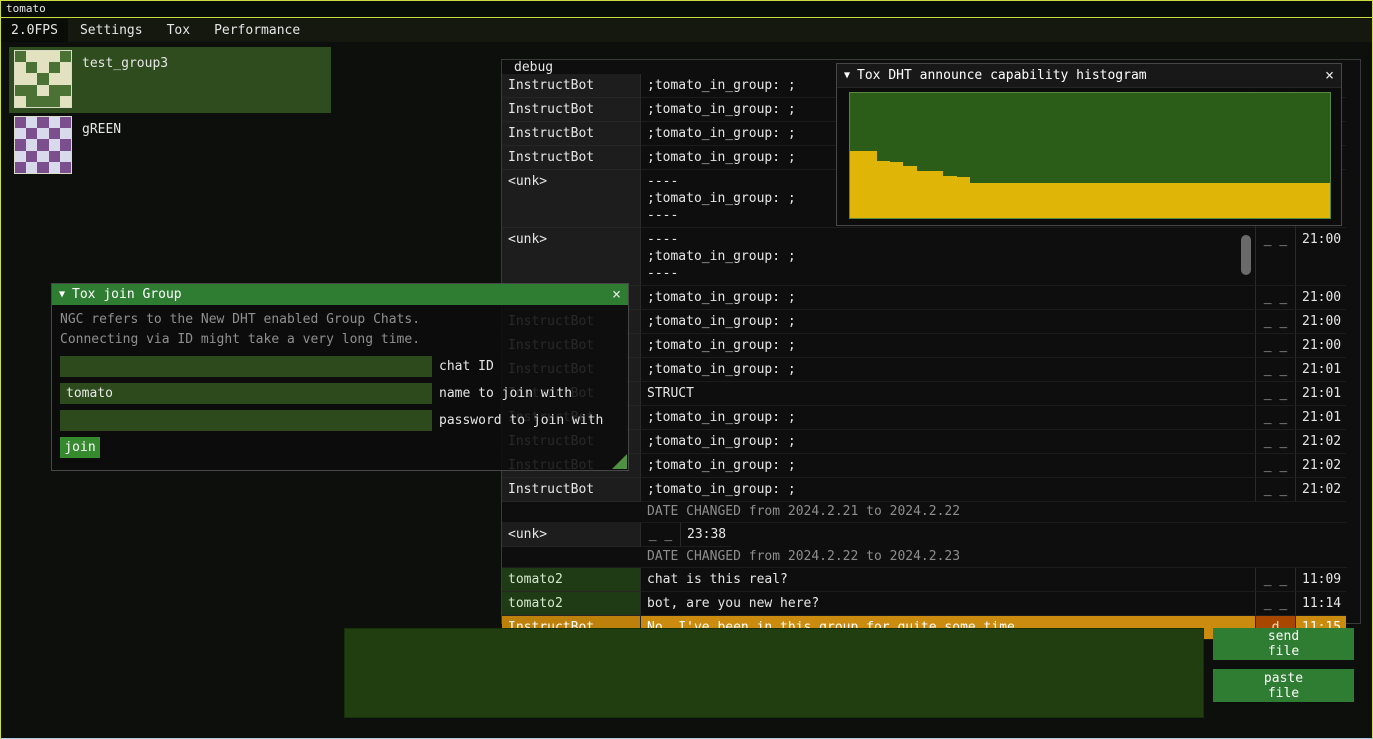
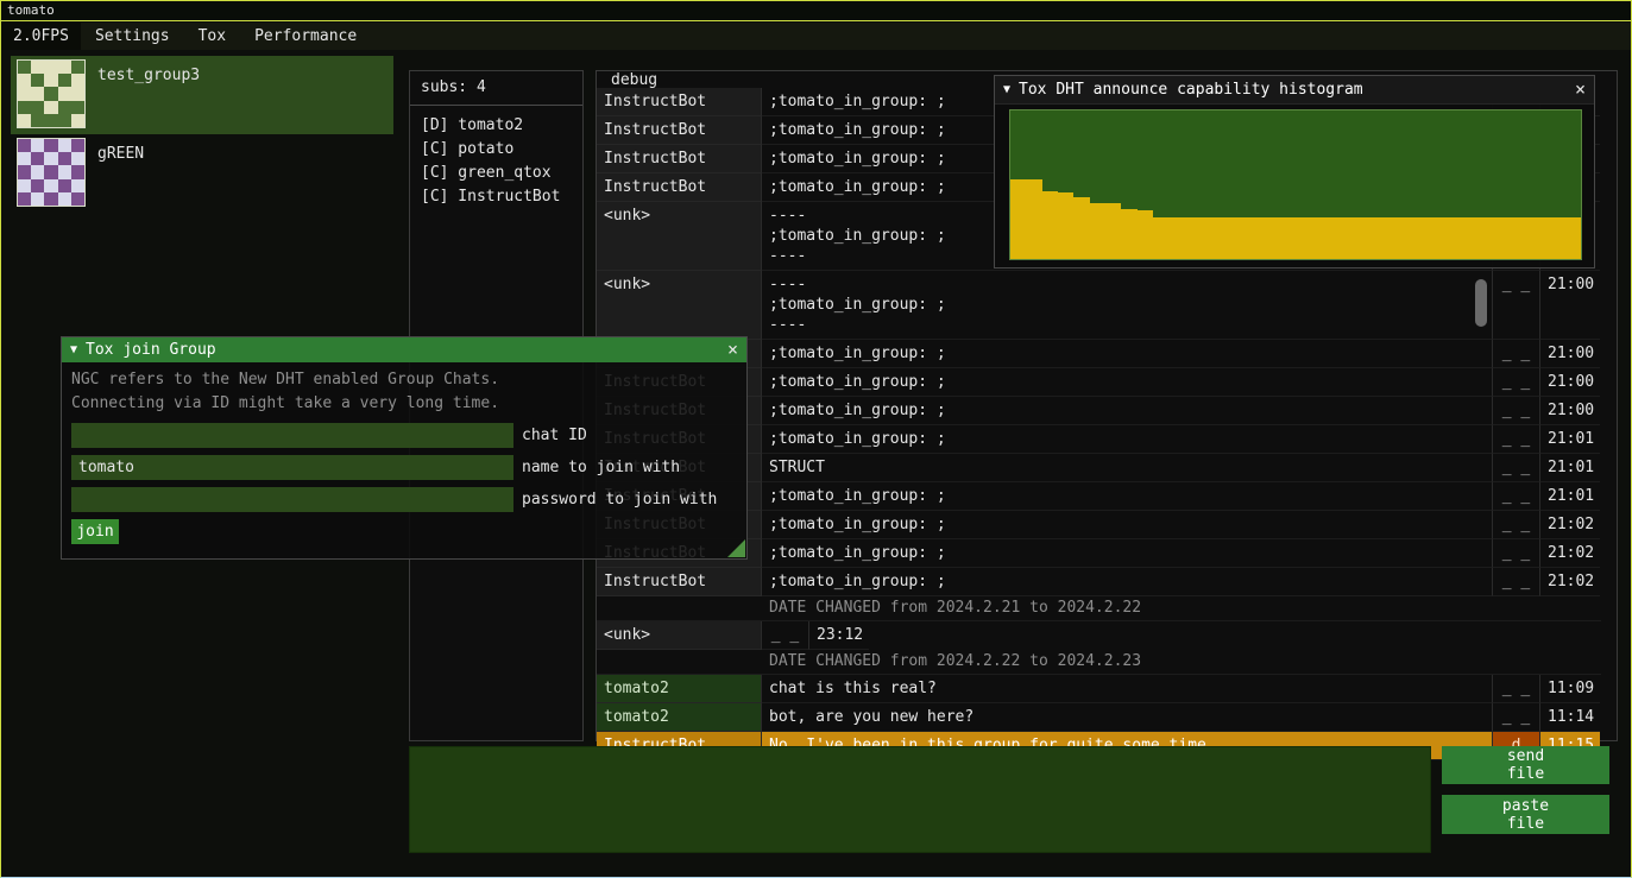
  tomato
  2.0FPS
  Settings
  Tox
  Performance
  test_group3
  gREEN
+ subs: 4
+ [D] tomato2
+ [C] potato
+ [C] green_qtox
+ [C] InstructBot
  debug
  InstructBot
  ;tomato_in_group: ;
  InstructBot
  ;tomato_in_group: ;
  InstructBot
  ;tomato_in_group: ;
  InstructBot
  ;tomato_in_group: ;
  <unk>
  ----
  ;tomato_in_group: ;
  ----
  <unk>
  ----
  ;tomato_in_group: ;
  ----
  _ _
  21:00
  ;tomato_in_group: ;
  _ _
  21:00
  InstructBot
  ;tomato_in_group: ;
  _ _
  21:00
  InstructBot
  ;tomato_in_group: ;
  _ _
  21:00
  InstructBot
  ;tomato_in_group: ;
  _ _
  21:01
  InstructBot
  STRUCT
  _ _
  21:01
  InstructBot
  ;tomato_in_group: ;
  _ _
  21:01
  InstructBot
  ;tomato_in_group: ;
  _ _
  21:02
  InstructBot
  ;tomato_in_group: ;
  _ _
  21:02
  InstructBot
  ;tomato_in_group: ;
  _ _
  21:02
  DATE CHANGED from 2024.2.21 to 2024.2.22
  <unk>
  _ _
- 23:38
+ 23:12
  DATE CHANGED from 2024.2.22 to 2024.2.23
  tomato2
  chat is this real?
  _ _
  11:09
  tomato2
  bot, are you new here?
  _ _
  11:14
  send
  file
  paste
  file
  ▼
  Tox DHT announce capability histogram
  ×
  ▼
  Tox join Group
  ×
  NGC refers to the New DHT enabled Group Chats.
  Connecting via ID might take a very long time.
  chat ID
  tomato
  name to join with
  password to join with
  join
